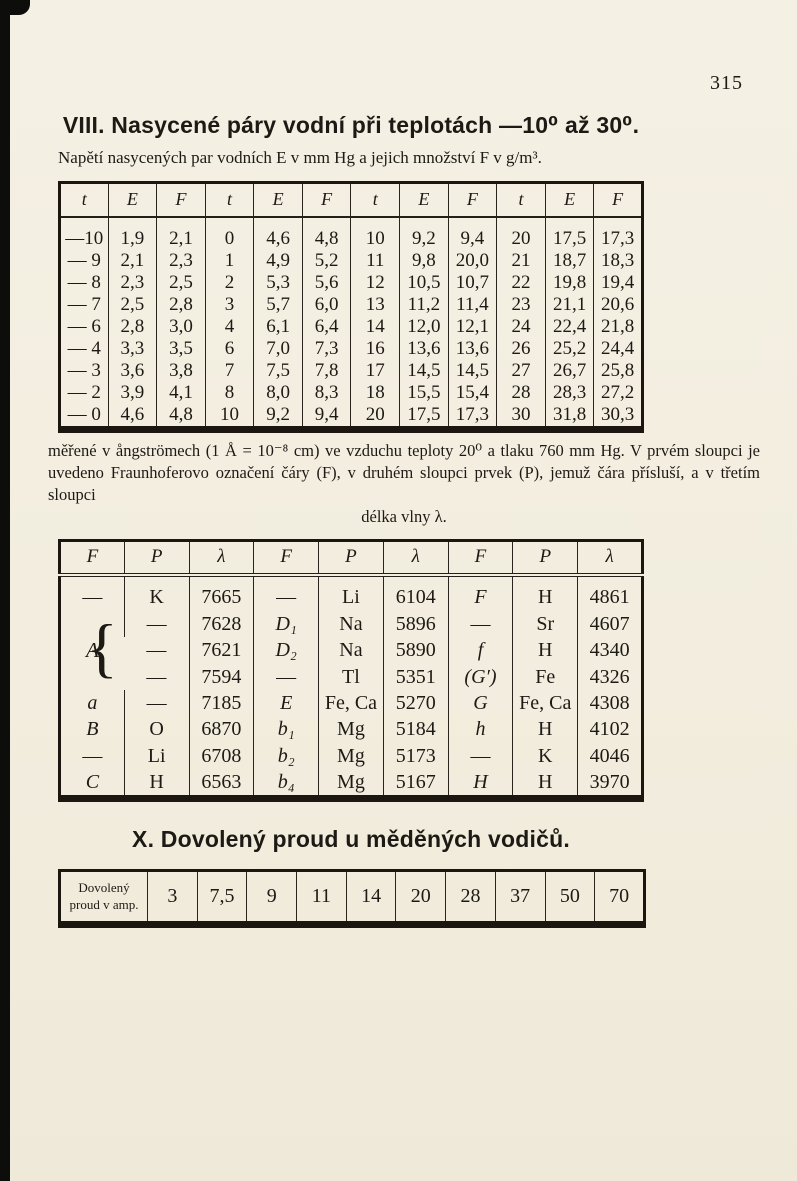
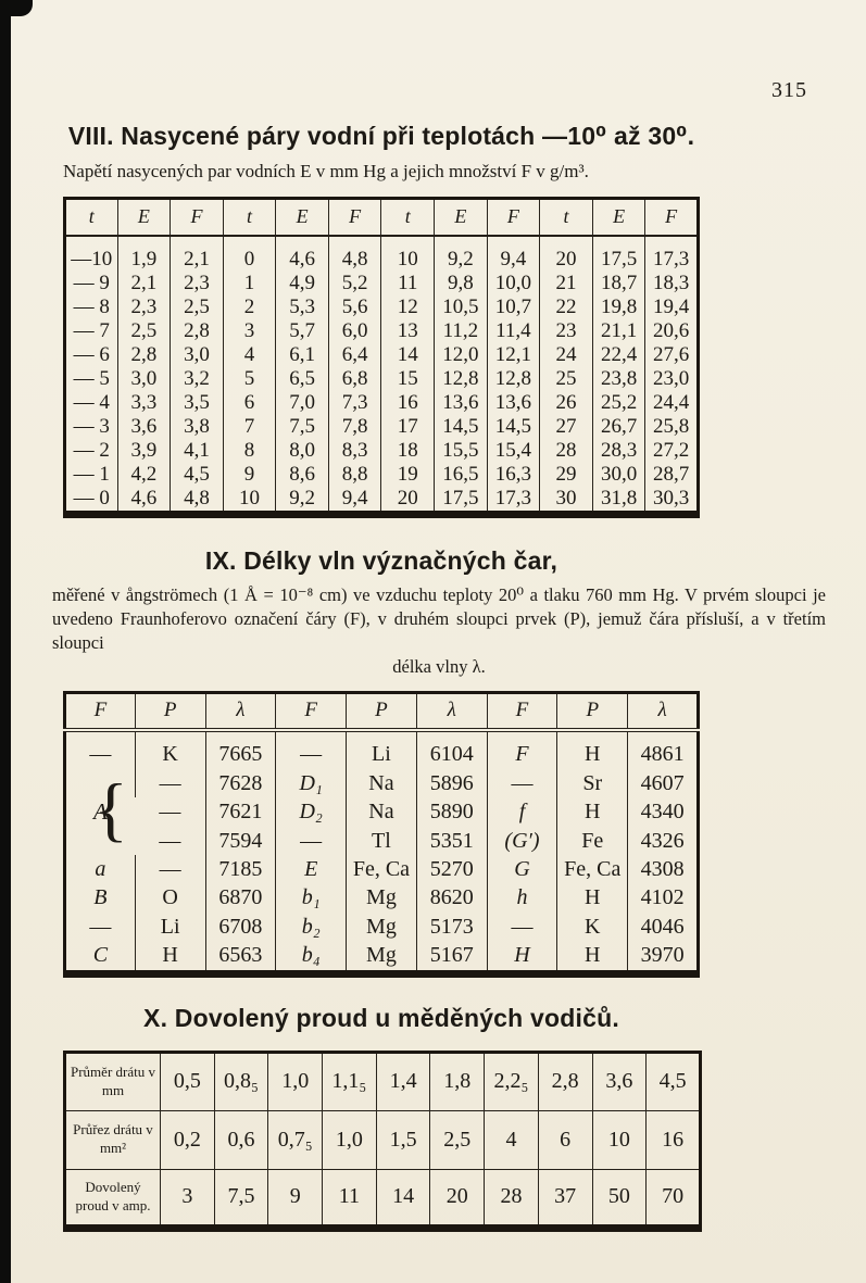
  315
  VIII. Nasycené páry vodní při teplotách —10⁰ až 30⁰.
  Napětí nasycených par vodních E v mm Hg a jejich množství F v g/m³.
  t	E	F	t	E	F	t	E	F	t	E	F
  —10	1,9	2,1	0	4,6	4,8	10	9,2	9,4	20	17,5	17,3
- — 9	2,1	2,3	1	4,9	5,2	11	9,8	20,0	21	18,7	18,3
+ — 9	2,1	2,3	1	4,9	5,2	11	9,8	10,0	21	18,7	18,3
  — 8	2,3	2,5	2	5,3	5,6	12	10,5	10,7	22	19,8	19,4
  — 7	2,5	2,8	3	5,7	6,0	13	11,2	11,4	23	21,1	20,6
- — 6	2,8	3,0	4	6,1	6,4	14	12,0	12,1	24	22,4	21,8
+ — 6	2,8	3,0	4	6,1	6,4	14	12,0	12,1	24	22,4	27,6
+ — 5	3,0	3,2	5	6,5	6,8	15	12,8	12,8	25	23,8	23,0
  — 4	3,3	3,5	6	7,0	7,3	16	13,6	13,6	26	25,2	24,4
  — 3	3,6	3,8	7	7,5	7,8	17	14,5	14,5	27	26,7	25,8
  — 2	3,9	4,1	8	8,0	8,3	18	15,5	15,4	28	28,3	27,2
+ — 1	4,2	4,5	9	8,6	8,8	19	16,5	16,3	29	30,0	28,7
  — 0	4,6	4,8	10	9,2	9,4	20	17,5	17,3	30	31,8	30,3
+ IX. Délky vln význačných čar,
  měřené v ångströmech (1 Å = 10⁻⁸ cm) ve vzduchu teploty 20⁰ a tlaku 760 mm Hg. V prvém sloupci je uvedeno Fraunhoferovo označení čáry (F), v druhém sloupci prvek (P), jemuž čára přísluší, a v třetím sloupci
  délka vlny λ.
  F	P	λ	F	P	λ	F	P	λ
  —	K	7665	—	Li	6104	F	H	4861
  A{	—	7628	D₁	Na	5896	—	Sr	4607
  —	7621	D₂	Na	5890	f	H	4340
  —	7594	—	Tl	5351	(G′)	Fe	4326
  a	—	7185	E	Fe, Ca	5270	G	Fe, Ca	4308
- B	O	6870	b₁	Mg	5184	h	H	4102
+ B	O	6870	b₁	Mg	8620	h	H	4102
  —	Li	6708	b₂	Mg	5173	—	K	4046
  C	H	6563	b₄	Mg	5167	H	H	3970
  X. Dovolený proud u měděných vodičů.
+ Průměr drátu v mm	0,5	0,8₅	1,0	1,1₅	1,4	1,8	2,2₅	2,8	3,6	4,5
+ Průřez drátu v mm²	0,2	0,6	0,7₅	1,0	1,5	2,5	4	6	10	16
  Dovolený proud v amp.	3	7,5	9	11	14	20	28	37	50	70
